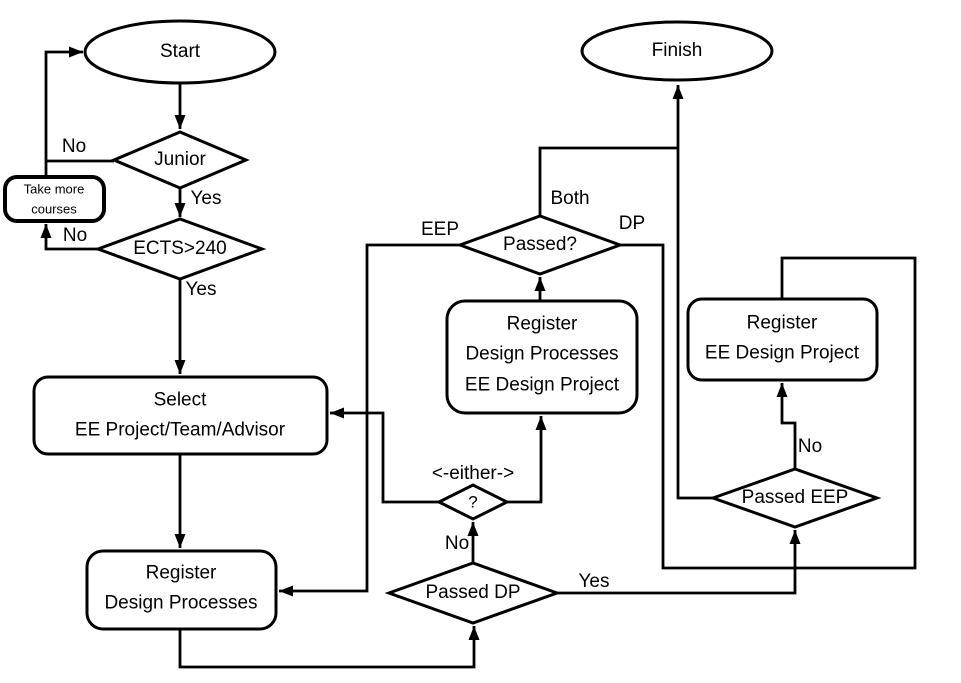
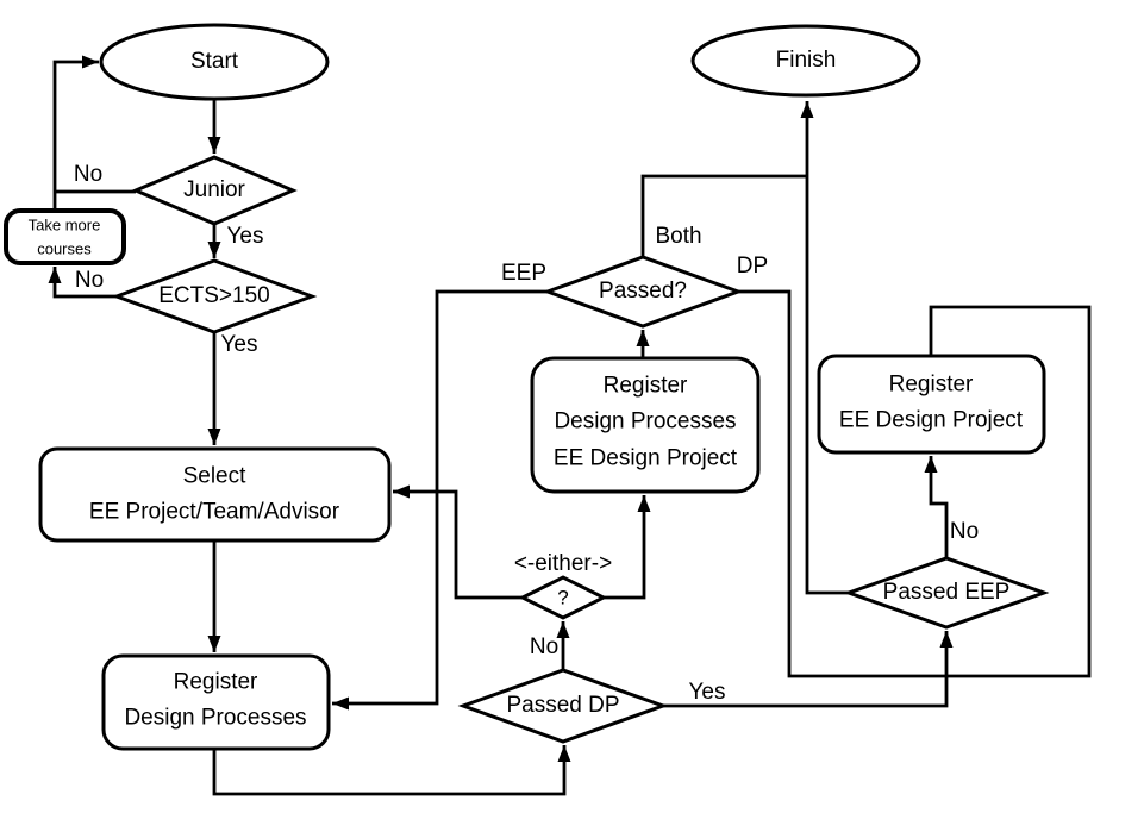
  Start
  Junior
  Take more
  courses
- ECTS>240
+ ECTS>150
  Select
  EE Project/Team/Advisor
  Register
  Design Processes
  Register
  Design Processes
  EE Design Project
  Passed?
  ?
  Passed DP
  Register
  EE Design Project
  Passed EEP
  Finish
  No
  Yes
  No
  Yes
  EEP
  Both
  DP
  <-either->
  No
  Yes
  No
